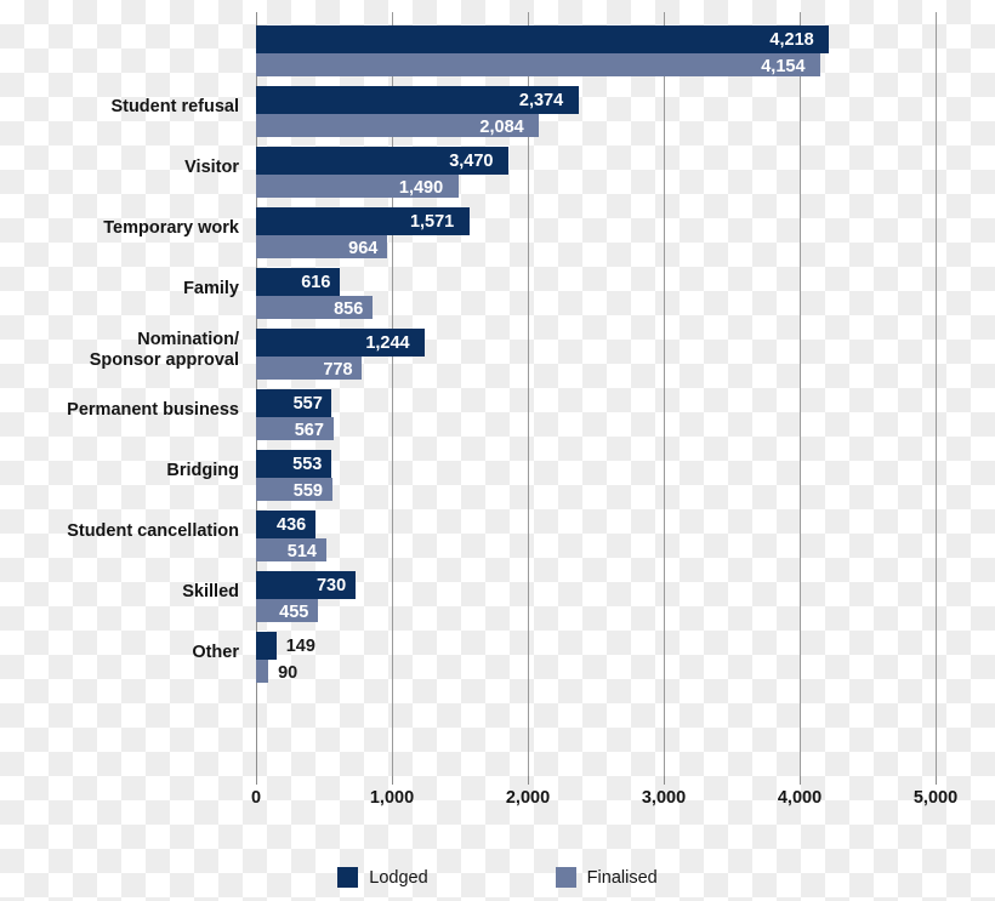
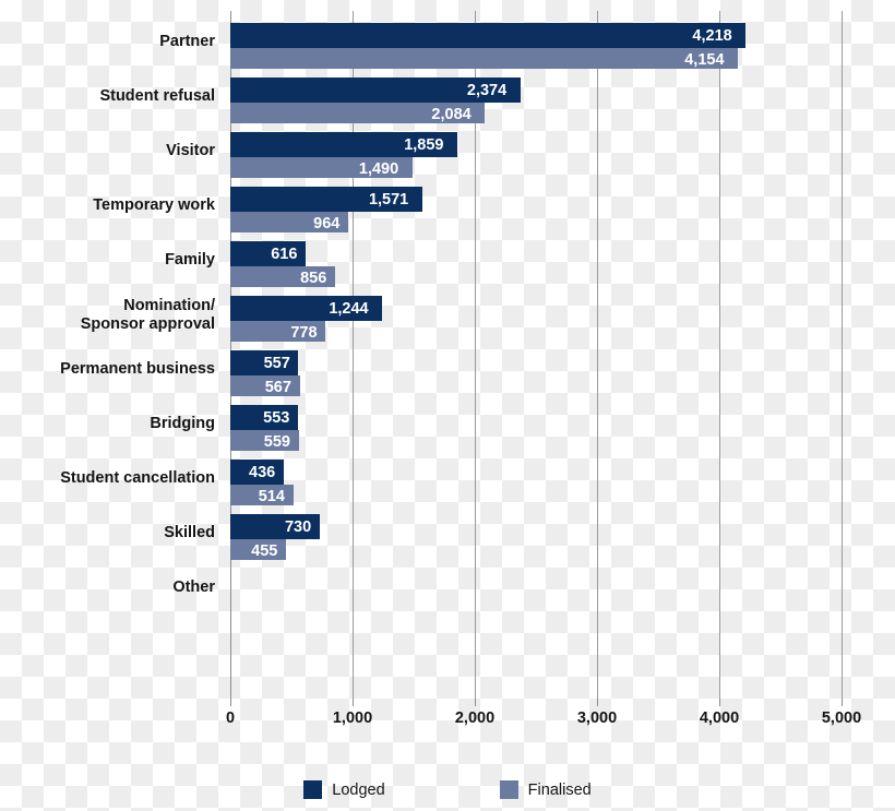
+ Partner
  Student refusal
  Visitor
  Temporary work
  Family
  Nomination/
  Sponsor approval
  Permanent business
  Bridging
  Student cancellation
  Skilled
  Other
  4,218
  4,154
  2,374
  2,084
- 3,470
+ 1,859
  1,490
  1,571
  964
  616
  856
  1,244
  778
  557
  567
  553
  559
  436
  514
  730
  455
- 149
- 90
  0
  1,000
  2,000
  3,000
  4,000
  5,000
  Lodged
  Finalised
